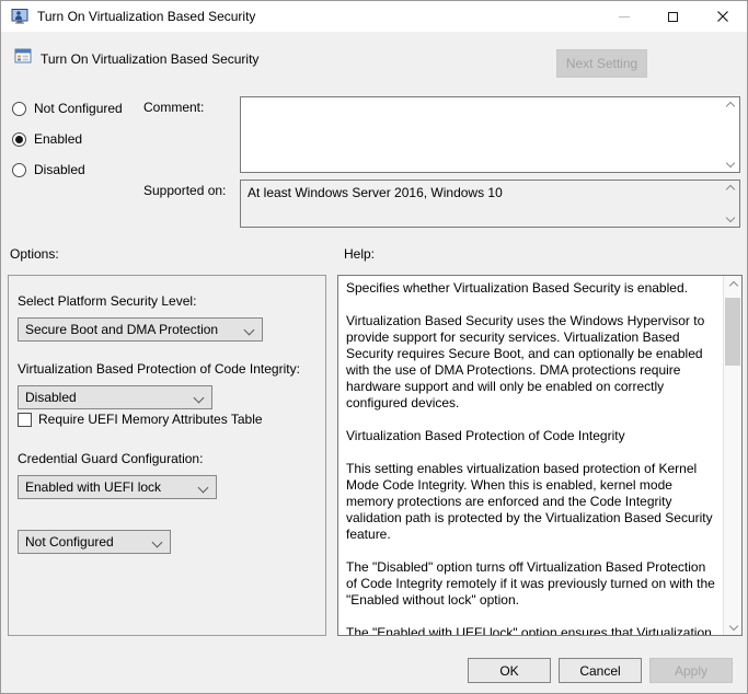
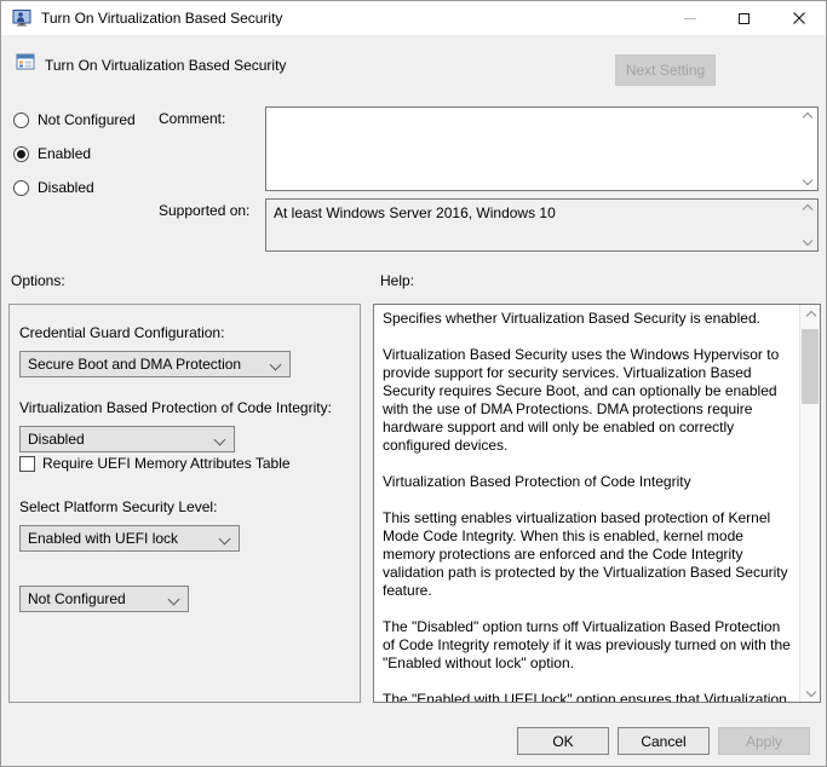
  Turn On Virtualization Based Security
  Turn On Virtualization Based Security
  Next Setting
  Not Configured
  Enabled
  Disabled
  Comment:
  Supported on:
  At least Windows Server 2016, Windows 10
  Options:
- Select Platform Security Level:
+ Credential Guard Configuration:
  Secure Boot and DMA Protection
  Virtualization Based Protection of Code Integrity:
  Disabled
  Require UEFI Memory Attributes Table
- Credential Guard Configuration:
+ Select Platform Security Level:
  Enabled with UEFI lock
  Not Configured
  Help:
  Specifies whether Virtualization Based Security is enabled.
  Virtualization Based Security uses the Windows Hypervisor to provide support for security services. Virtualization Based Security requires Secure Boot, and can optionally be enabled with the use of DMA Protections. DMA protections require hardware support and will only be enabled on correctly configured devices.
  Virtualization Based Protection of Code Integrity
  This setting enables virtualization based protection of Kernel Mode Code Integrity. When this is enabled, kernel mode memory protections are enforced and the Code Integrity validation path is protected by the Virtualization Based Security feature.
  The "Disabled" option turns off Virtualization Based Protection of Code Integrity remotely if it was previously turned on with the "Enabled without lock" option.
  OK
  Cancel
  Apply
